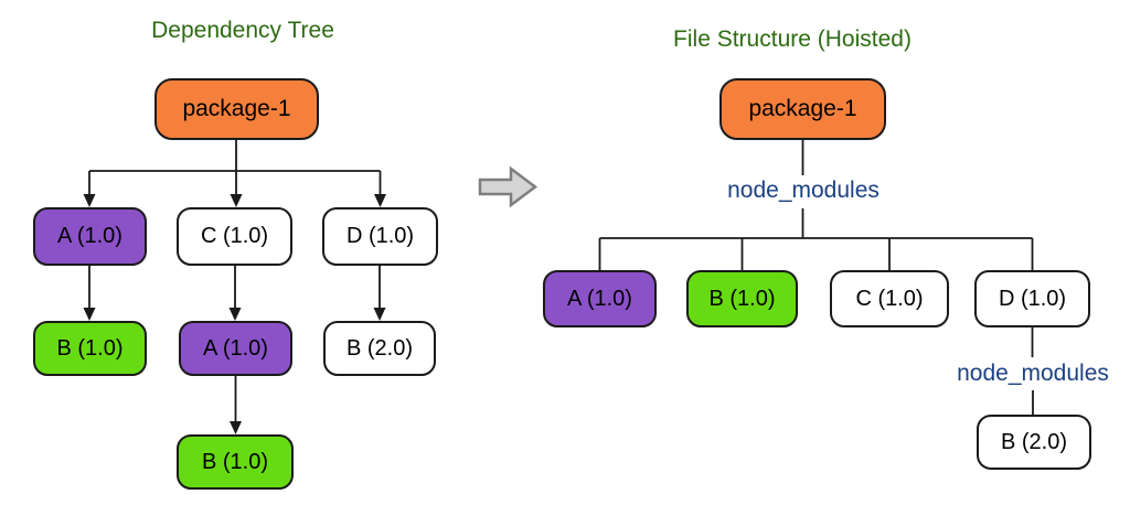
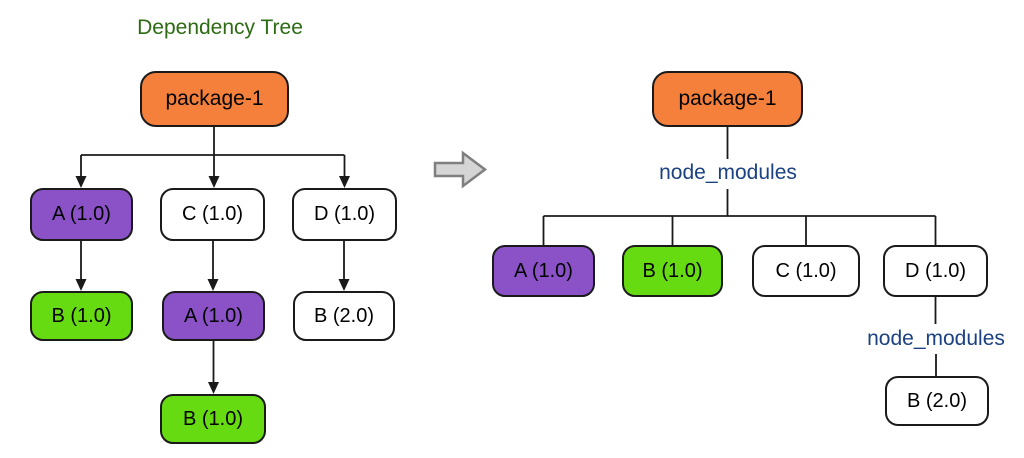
  Dependency Tree
- File Structure (Hoisted)
  package-1
  A (1.0)
  C (1.0)
  D (1.0)
  B (1.0)
  A (1.0)
  B (2.0)
  B (1.0)
  package-1
  node_modules
  A (1.0)
  B (1.0)
  C (1.0)
  D (1.0)
  node_modules
  B (2.0)
